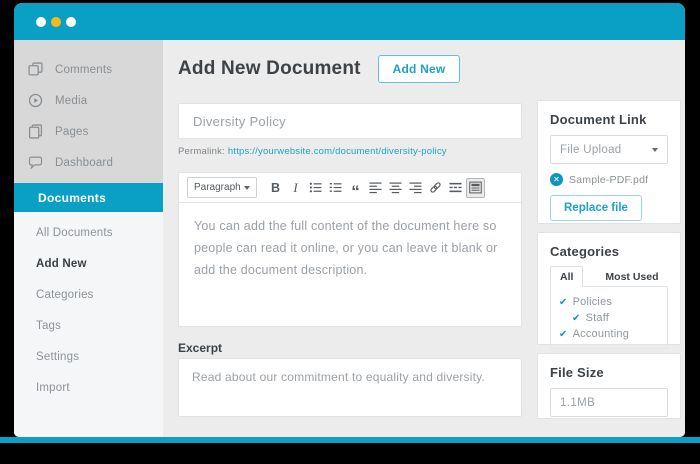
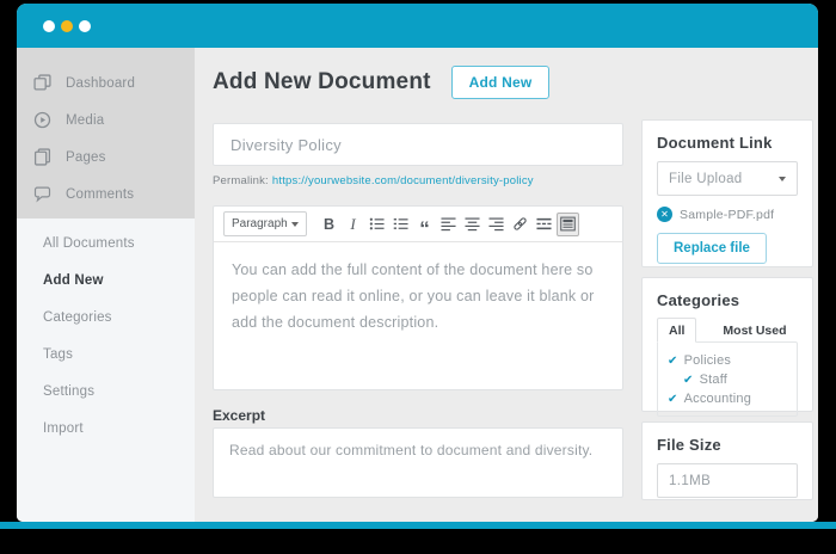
- Comments
+ Dashboard
  Media
  Pages
- Dashboard
+ Comments
- Documents
  All Documents
  Add New
  Categories
  Tags
  Settings
  Import
  Add New Document
  Add New
  Diversity Policy
  Permalink: https://yourwebsite.com/document/diversity-policy
  Paragraph
  B
  I
  “
  You can add the full content of the document here so people can read it online, or you can leave it blank or add the document description.
  Excerpt
- Read about our commitment to equality and diversity.
+ Read about our commitment to document and diversity.
  Document Link
  File Upload
  ✕
  Sample-PDF.pdf
  Replace file
  Categories
  All
  Most Used
  ✔
  Policies
  ✔
  Staff
  ✔
  Accounting
  File Size
  1.1MB
